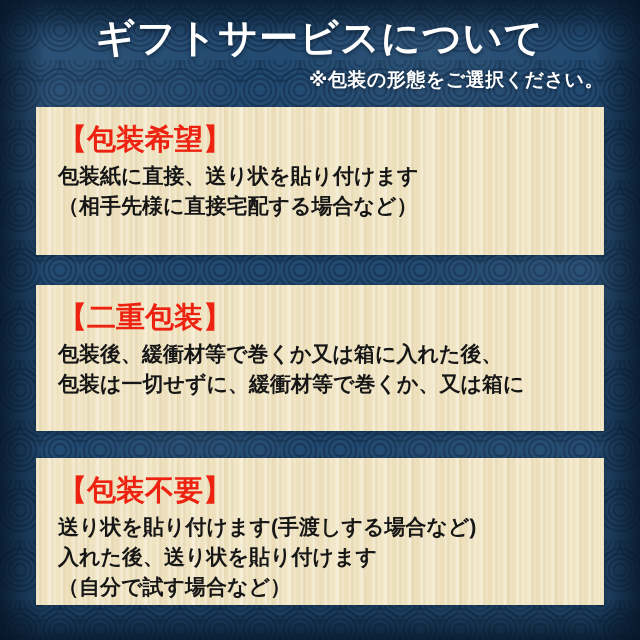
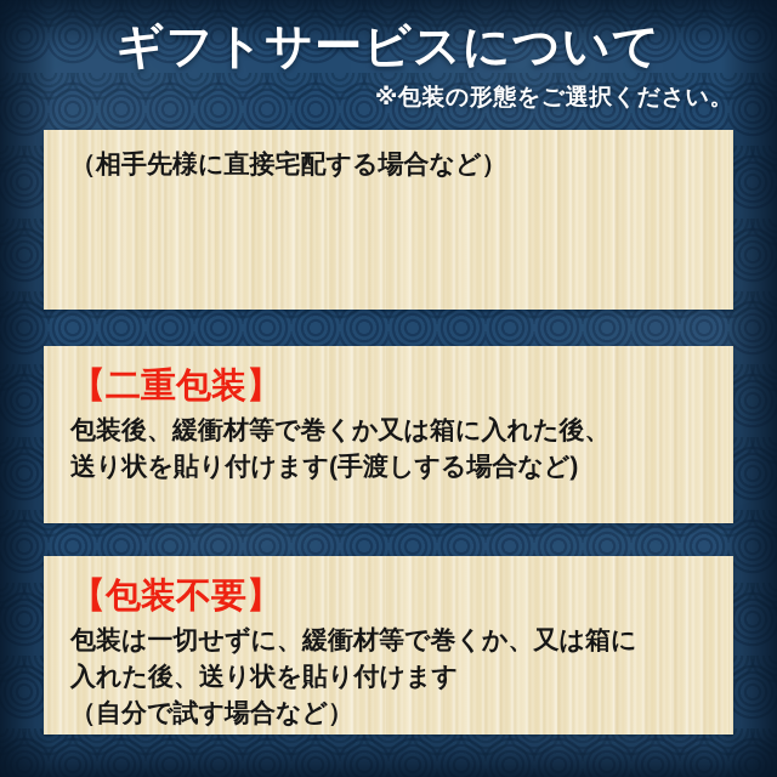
  ギフトサービスについて
  ※包装の形態をご選択ください。
- 【包装希望】
- 包装紙に直接、送り状を貼り付けます
  （相手先様に直接宅配する場合など）
  【二重包装】
  包装後、緩衝材等で巻くか又は箱に入れた後、
- 包装は一切せずに、緩衝材等で巻くか、又は箱に
+ 送り状を貼り付けます(手渡しする場合など)
  【包装不要】
- 送り状を貼り付けます(手渡しする場合など)
+ 包装は一切せずに、緩衝材等で巻くか、又は箱に
  入れた後、送り状を貼り付けます
  （自分で試す場合など）
